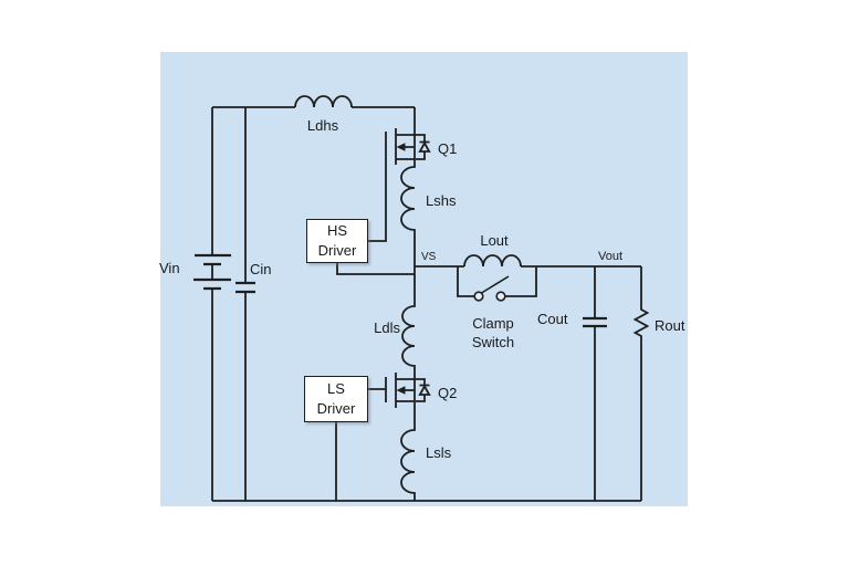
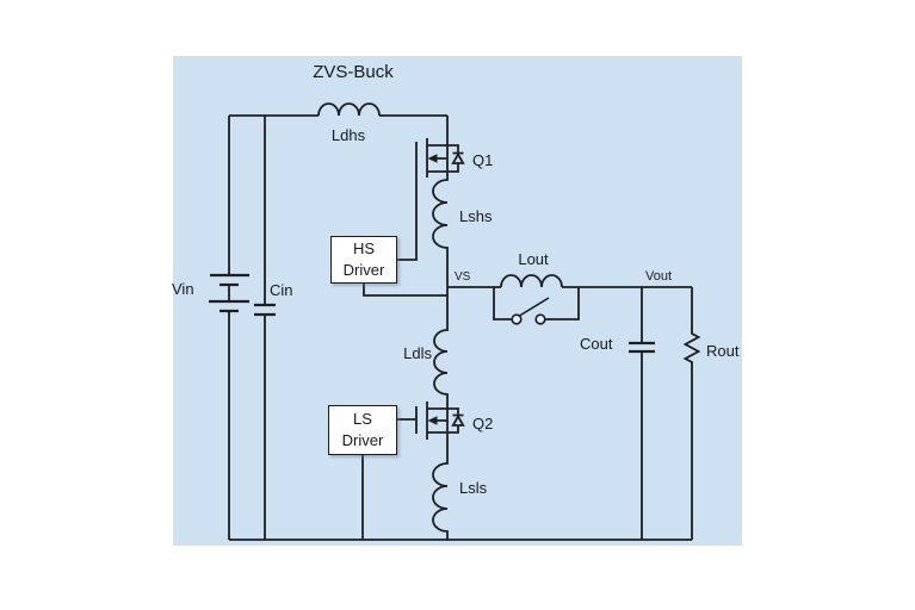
+ ZVS-Buck
  Ldhs
  Q1
  Lshs
  HS
  Driver
  Vin
  Cin
  VS
  Lout
  Vout
- Clamp
- Switch
  Cout
  Rout
  Ldls
  Q2
  LS
  Driver
  Lsls
